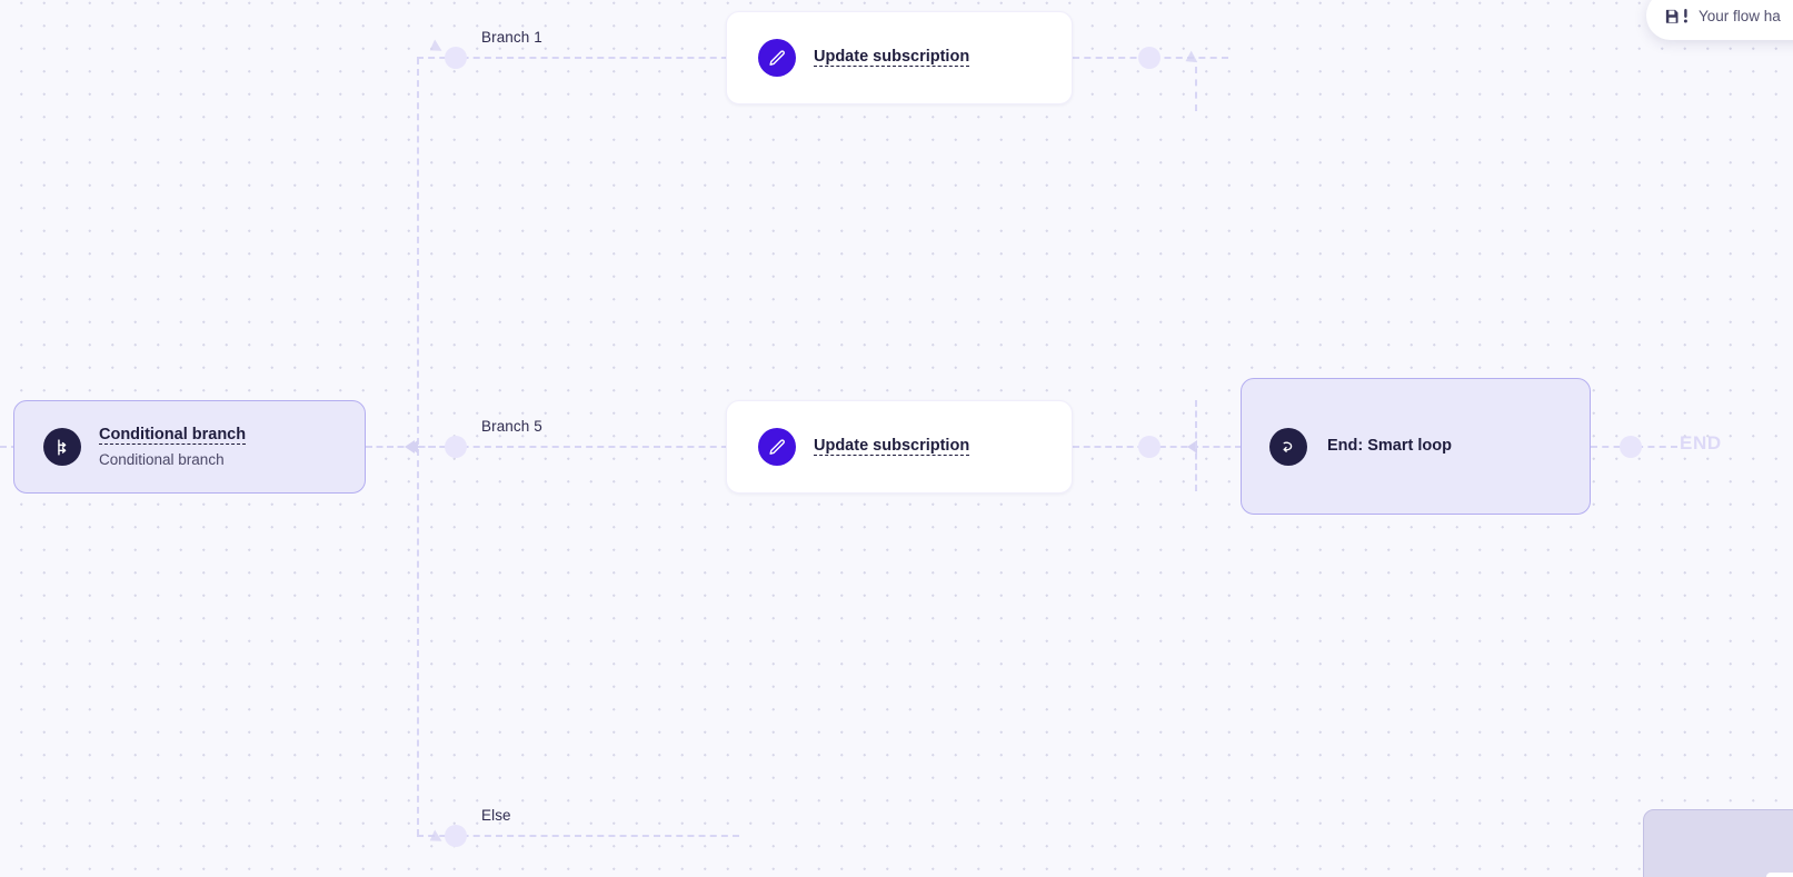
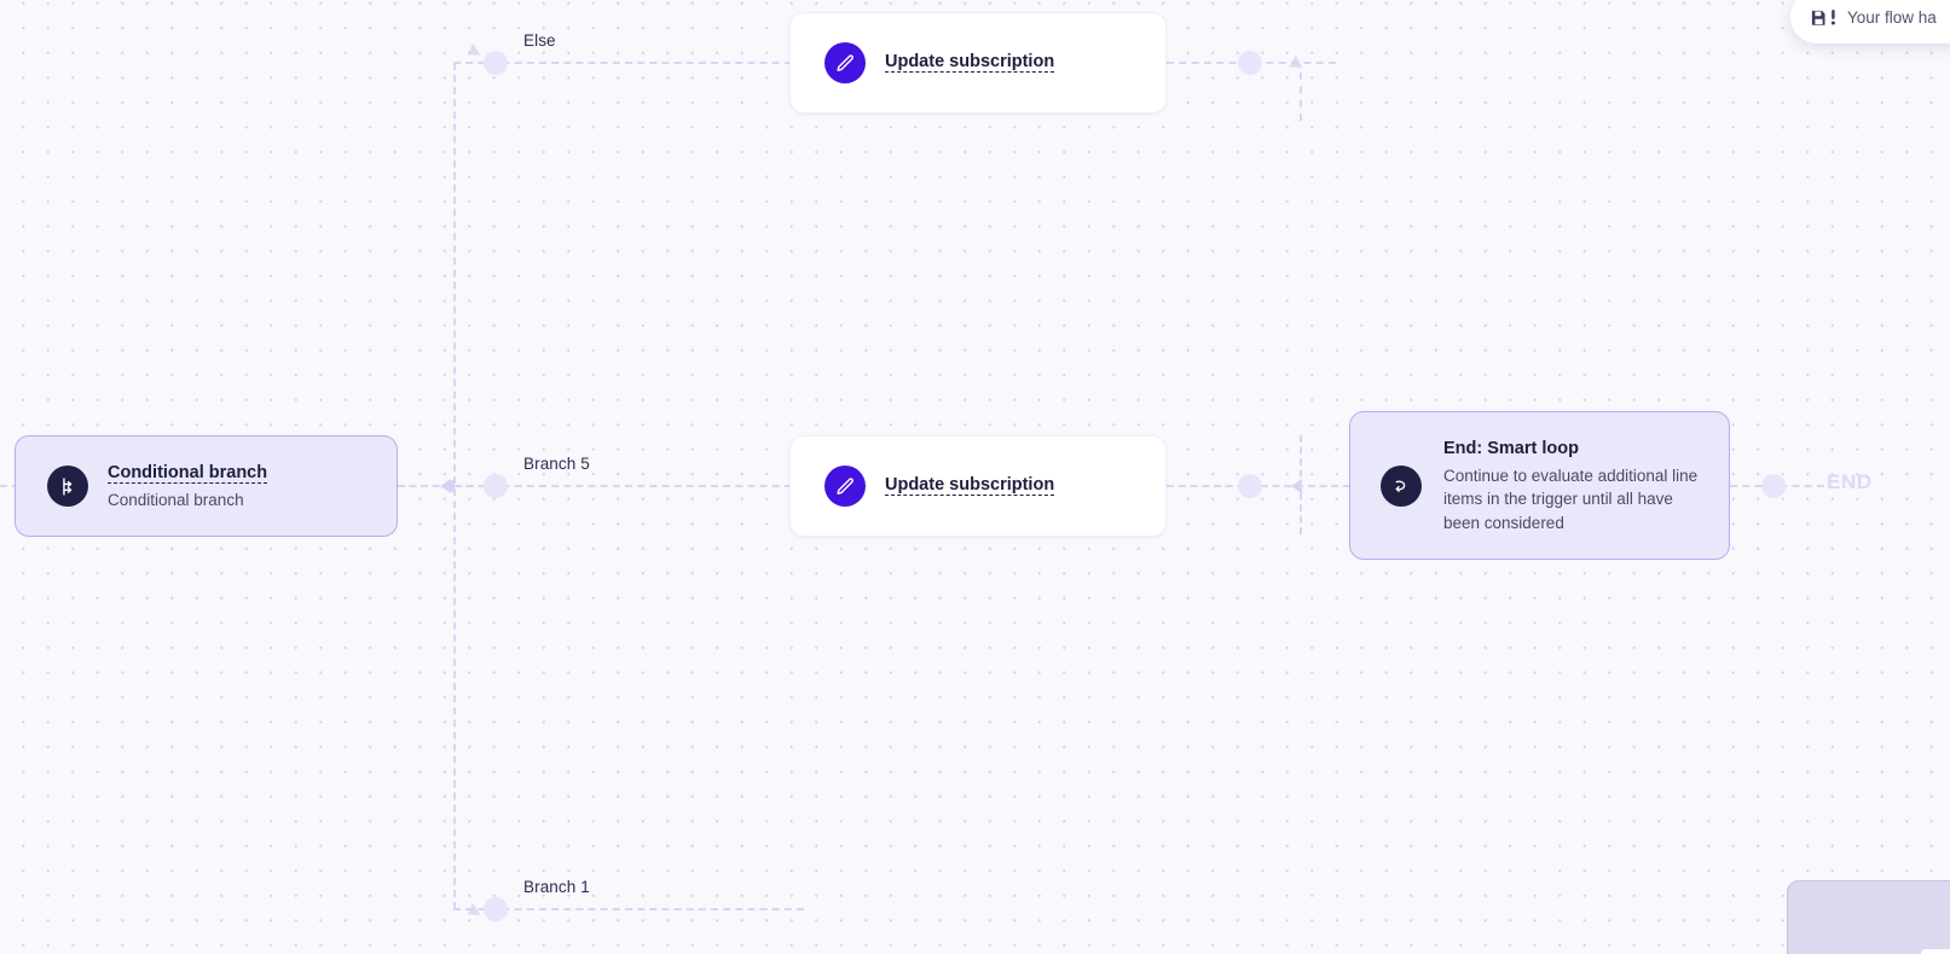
- Branch 1
+ Else
  Branch 5
- Else
+ Branch 1
  Conditional branch
  Conditional branch
  Update subscription
  Update subscription
  End: Smart loop
+ Continue to evaluate additional line items in the trigger until all have been considered
  END
  Your flow ha
